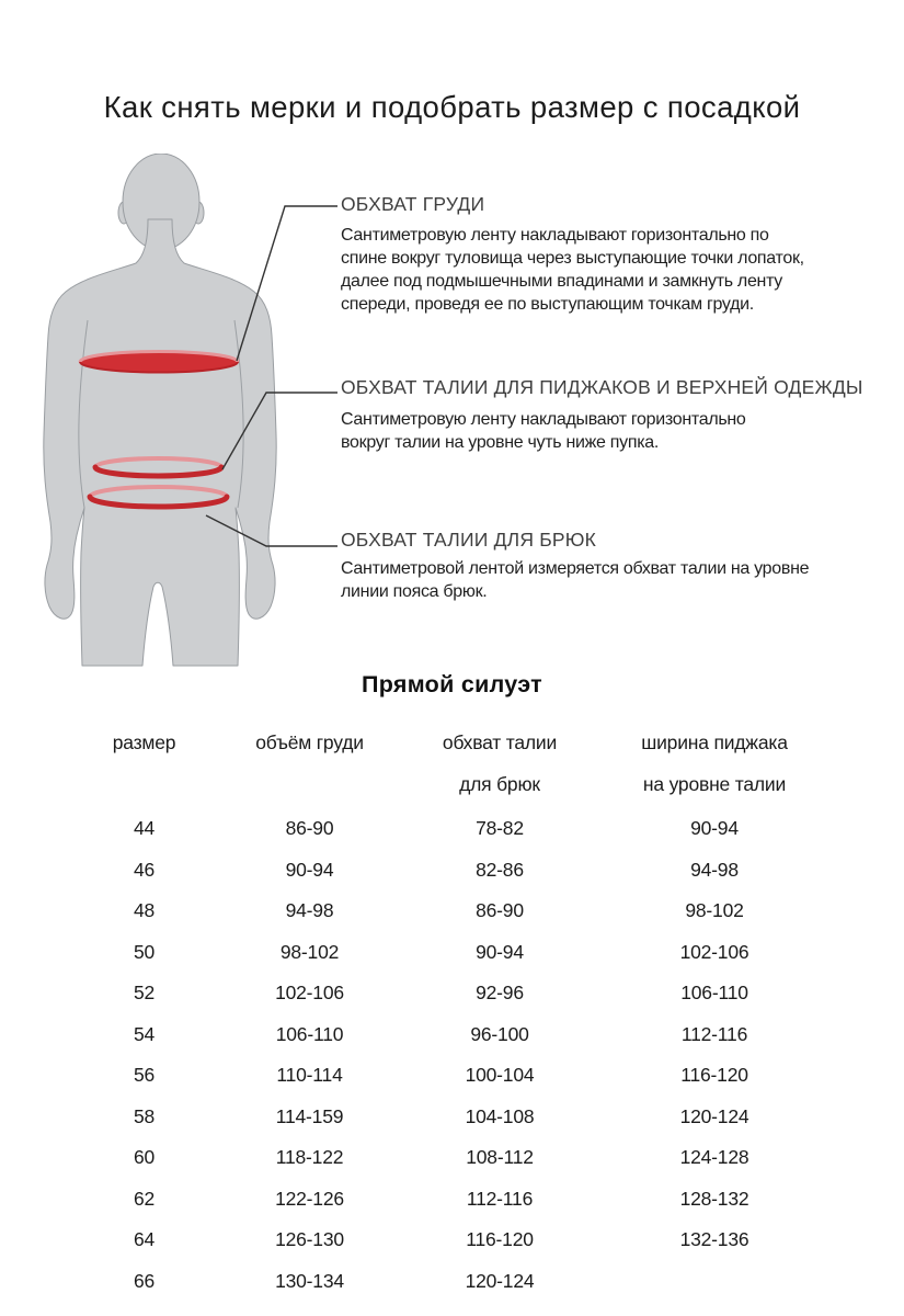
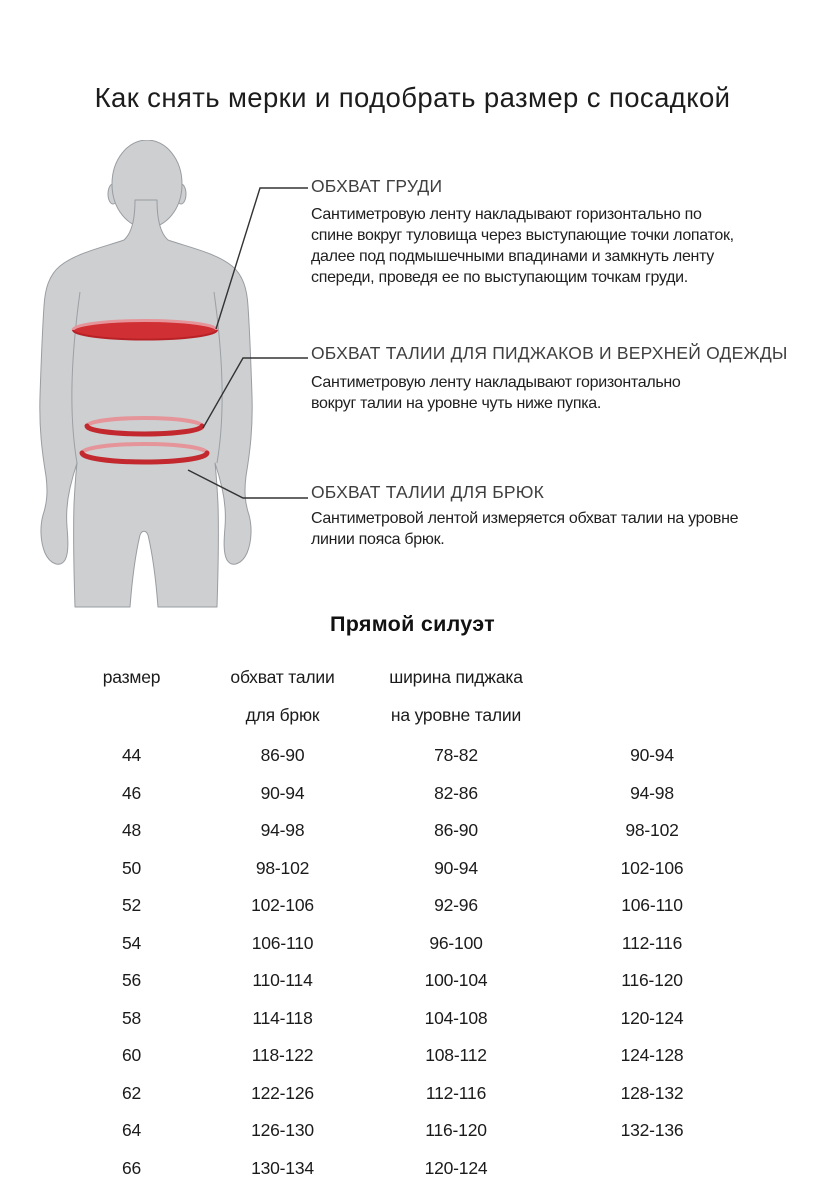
  Как снять мерки и подобрать размер с посадкой
  ОБХВАТ ГРУДИ
  Сантиметровую ленту накладывают горизонтально по
  спине вокруг туловища через выступающие точки лопаток,
  далее под подмышечными впадинами и замкнуть ленту
  спереди, проведя ее по выступающим точкам груди.
  ОБХВАТ ТАЛИИ ДЛЯ ПИДЖАКОВ И ВЕРХНЕЙ ОДЕЖДЫ
  Сантиметровую ленту накладывают горизонтально
  вокруг талии на уровне чуть ниже пупка.
  ОБХВАТ ТАЛИИ ДЛЯ БРЮК
  Сантиметровой лентой измеряется обхват талии на уровне
  линии пояса брюк.
  Прямой силуэт
  размер
- объём груди
  обхват талии
  ширина пиджака
  для брюк
  на уровне талии
  44
  86-90
  78-82
  90-94
  46
  90-94
  82-86
  94-98
  48
  94-98
  86-90
  98-102
  50
  98-102
  90-94
  102-106
  52
  102-106
  92-96
  106-110
  54
  106-110
  96-100
  112-116
  56
  110-114
  100-104
  116-120
  58
- 114-159
+ 114-118
  104-108
  120-124
  60
  118-122
  108-112
  124-128
  62
  122-126
  112-116
  128-132
  64
  126-130
  116-120
  132-136
  66
  130-134
  120-124
